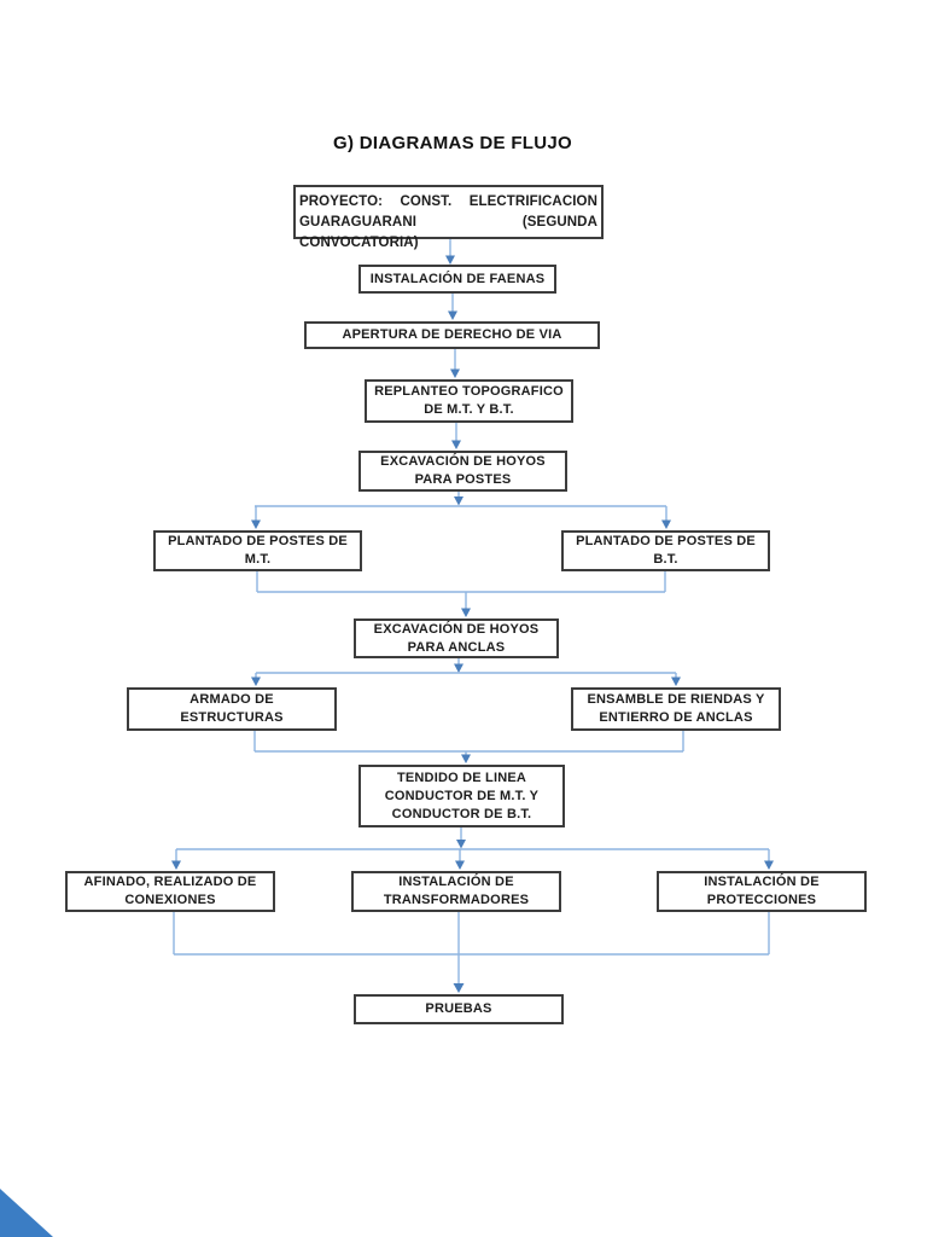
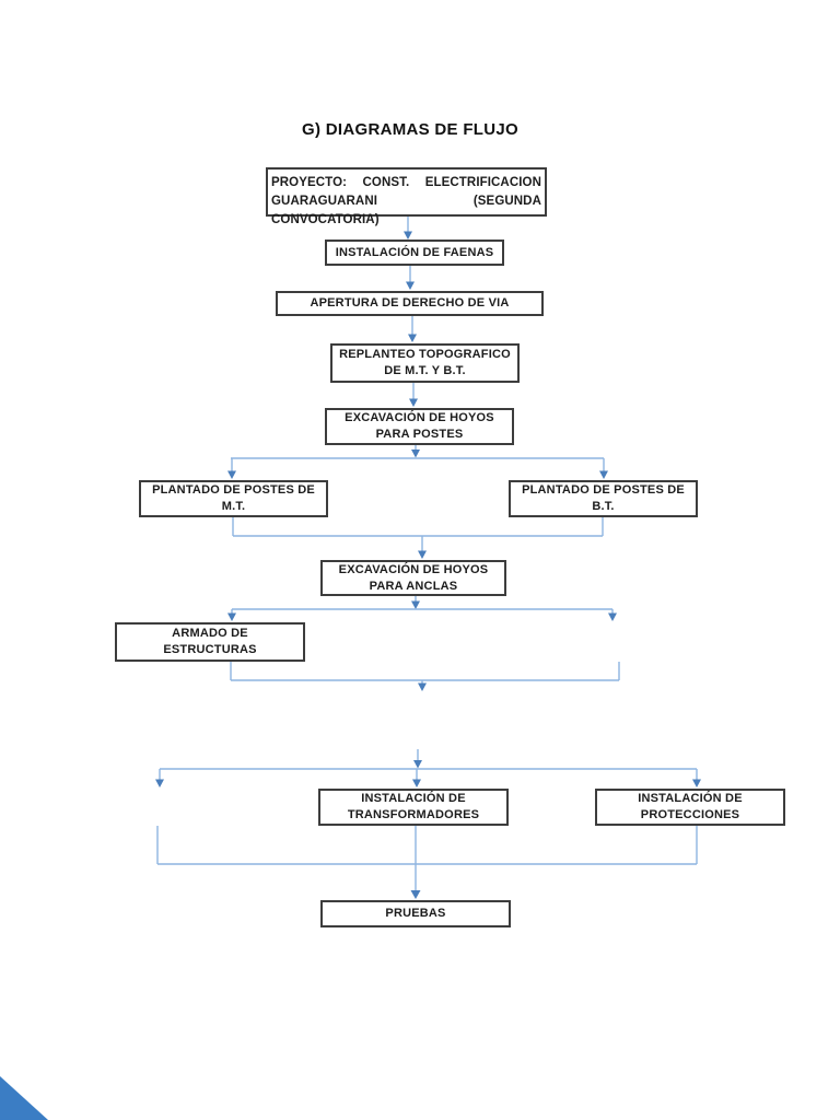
  G) DIAGRAMAS DE FLUJO
  PROYECTO: CONST. ELECTRIFICACION
  GUARAGUARANI (SEGUNDA CONVOCATORIA)
  INSTALACIÓN DE FAENAS
  APERTURA DE DERECHO DE VIA
  REPLANTEO TOPOGRAFICO
  DE M.T. Y B.T.
  EXCAVACIÓN DE HOYOS
  PARA POSTES
  PLANTADO DE POSTES DE
  M.T.
  PLANTADO DE POSTES DE
  B.T.
  EXCAVACIÓN DE HOYOS
  PARA ANCLAS
  ARMADO DE
  ESTRUCTURAS
- ENSAMBLE DE RIENDAS Y
- ENTIERRO DE ANCLAS
- TENDIDO DE LINEA
- CONDUCTOR DE M.T. Y
- CONDUCTOR DE B.T.
- AFINADO, REALIZADO DE
- CONEXIONES
  INSTALACIÓN DE
  TRANSFORMADORES
  INSTALACIÓN DE
  PROTECCIONES
  PRUEBAS
